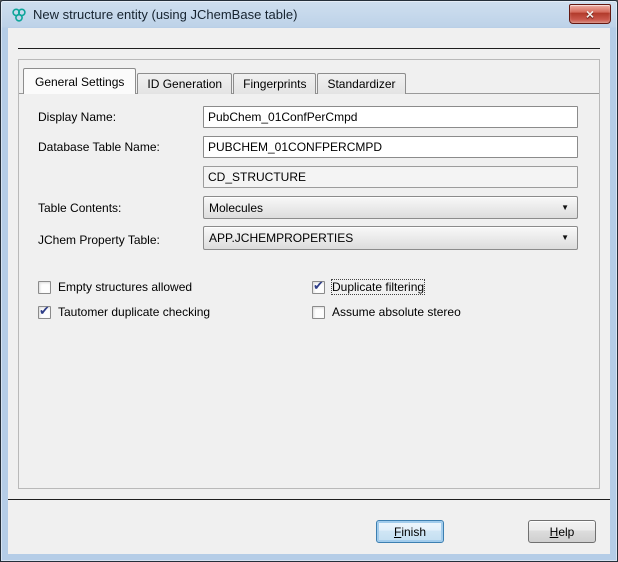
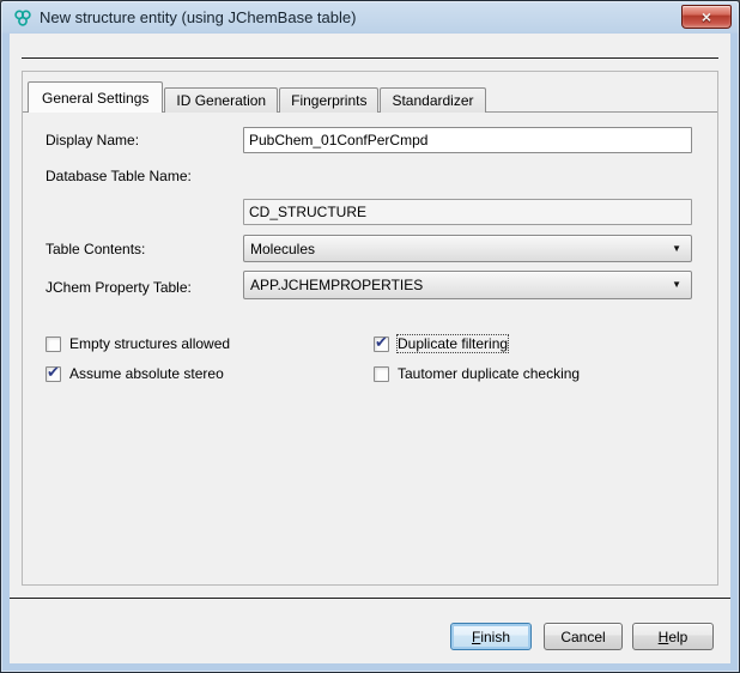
  New structure entity (using JChemBase table)
  ×
  General Settings
  ID Generation
  Fingerprints
  Standardizer
  Display Name:
  PubChem_01ConfPerCmpd
  Database Table Name:
- PUBCHEM_01CONFPERCMPD
  CD_STRUCTURE
  Table Contents:
  Molecules
  ▼
  JChem Property Table:
  APP.JCHEMPROPERTIES
  ▼
  Empty structures allowed
  ✔
- Tautomer duplicate checking
+ Assume absolute stereo
  ✔
  Duplicate filtering
- Assume absolute stereo
+ Tautomer duplicate checking
  Finish
+ Cancel
  Help
